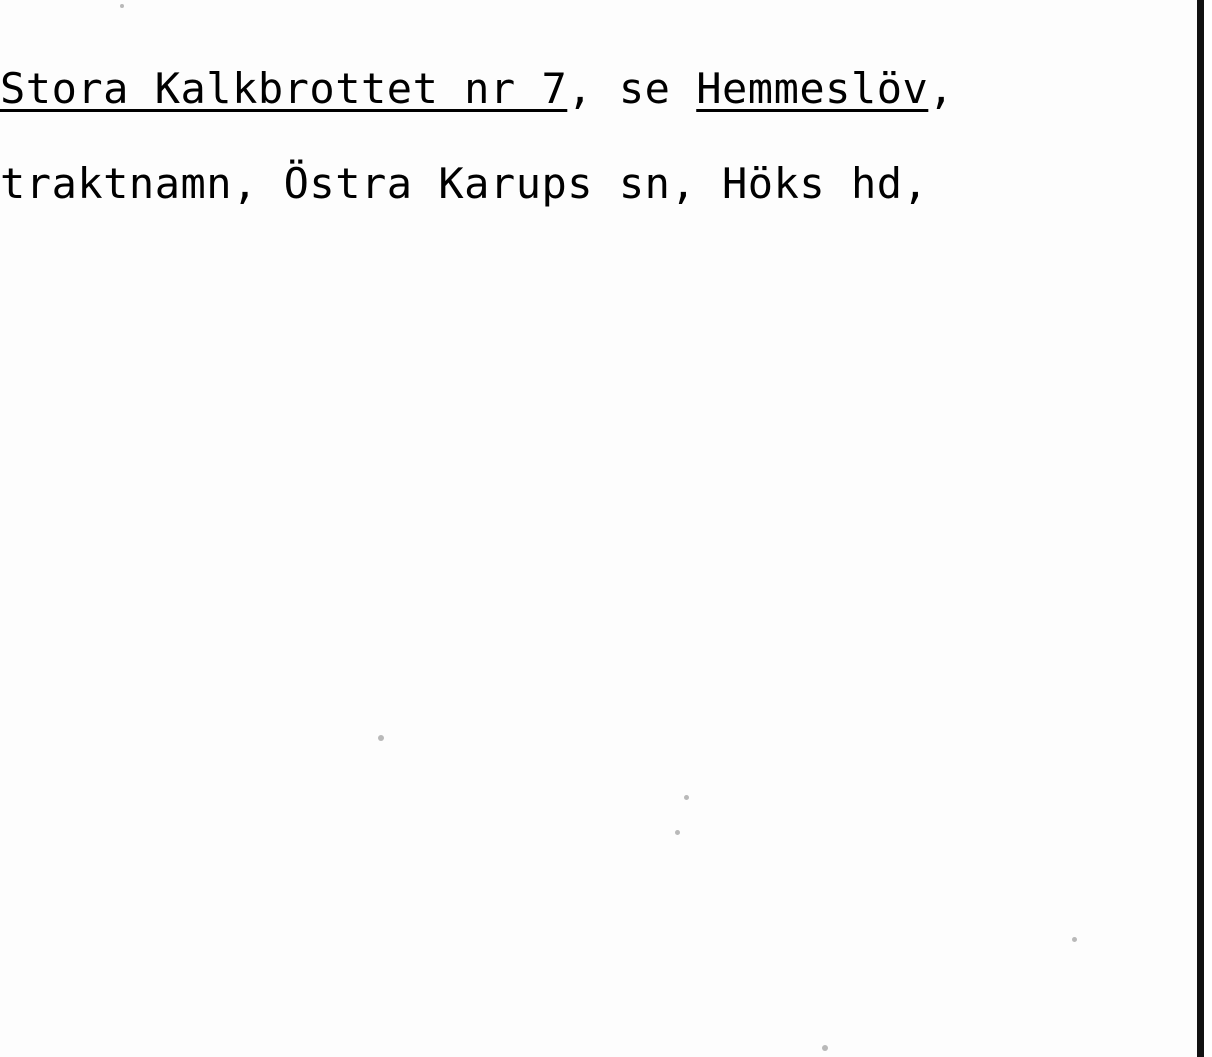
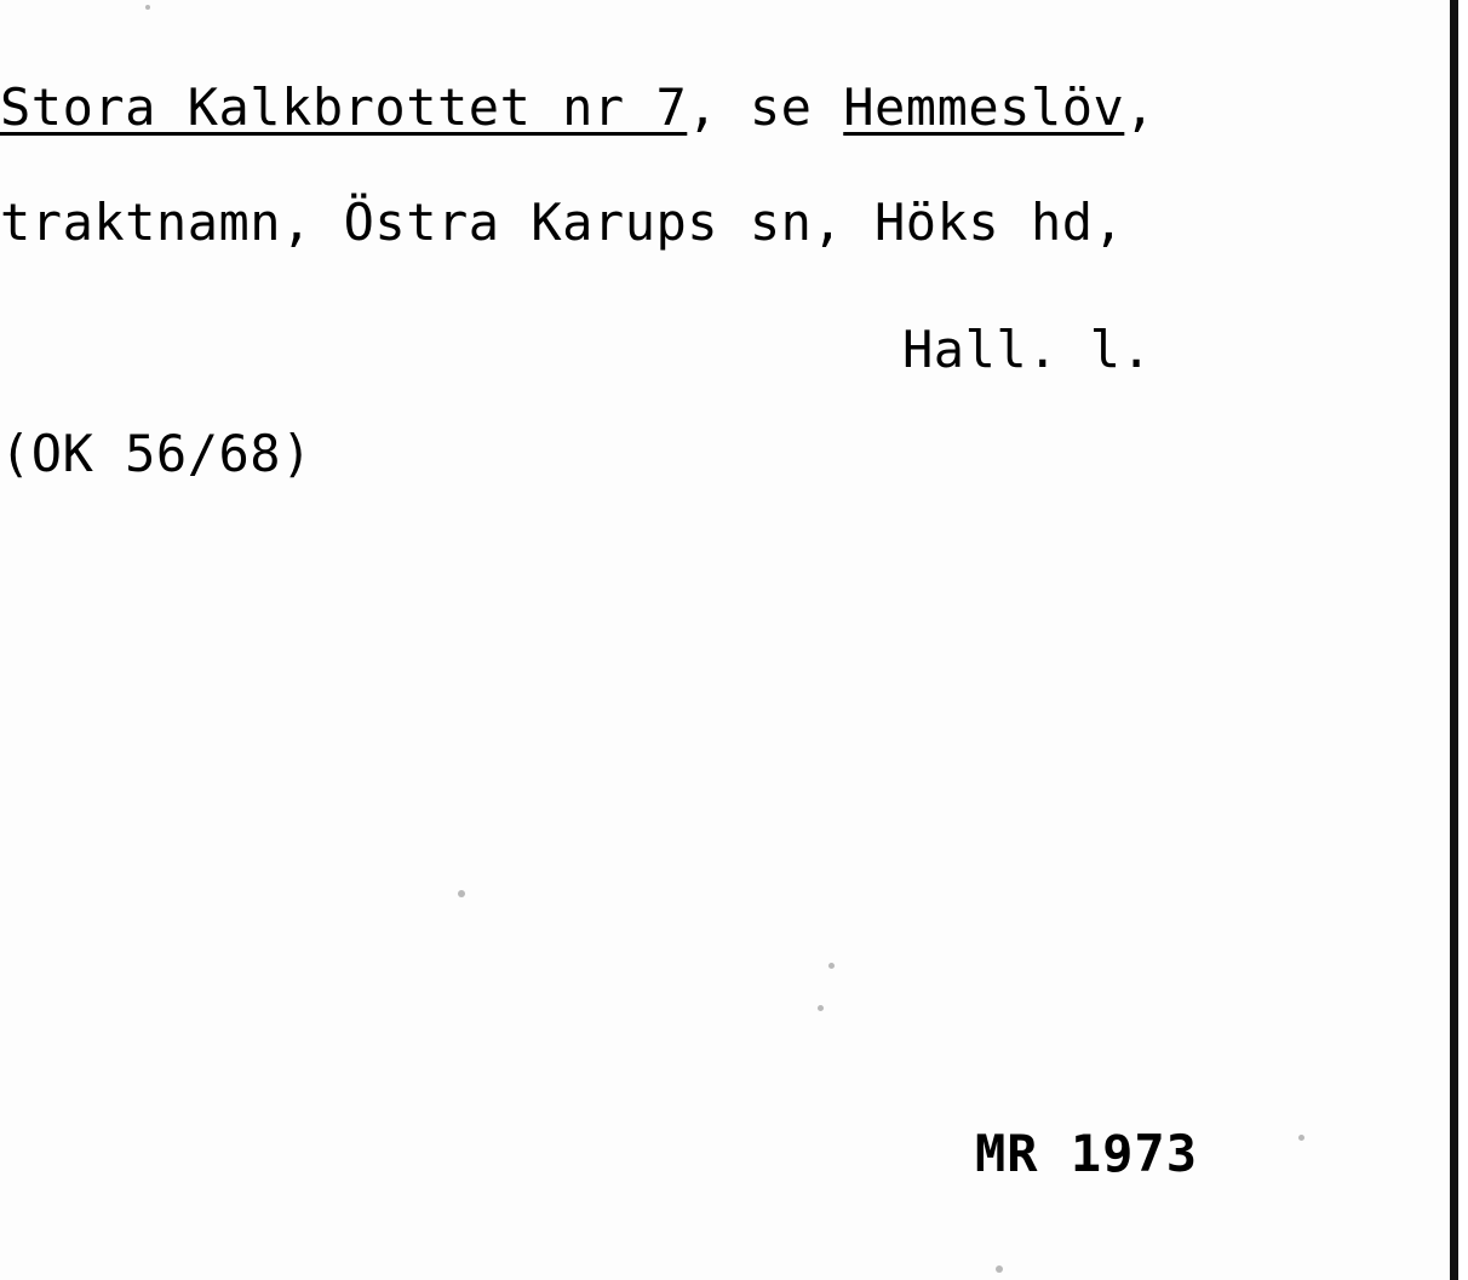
  Stora Kalkbrottet nr 7, se Hemmeslöv,
  traktnamn, Östra Karups sn, Höks hd,
+ Hall. l.
+ (OK 56/68)
+ MR 1973
